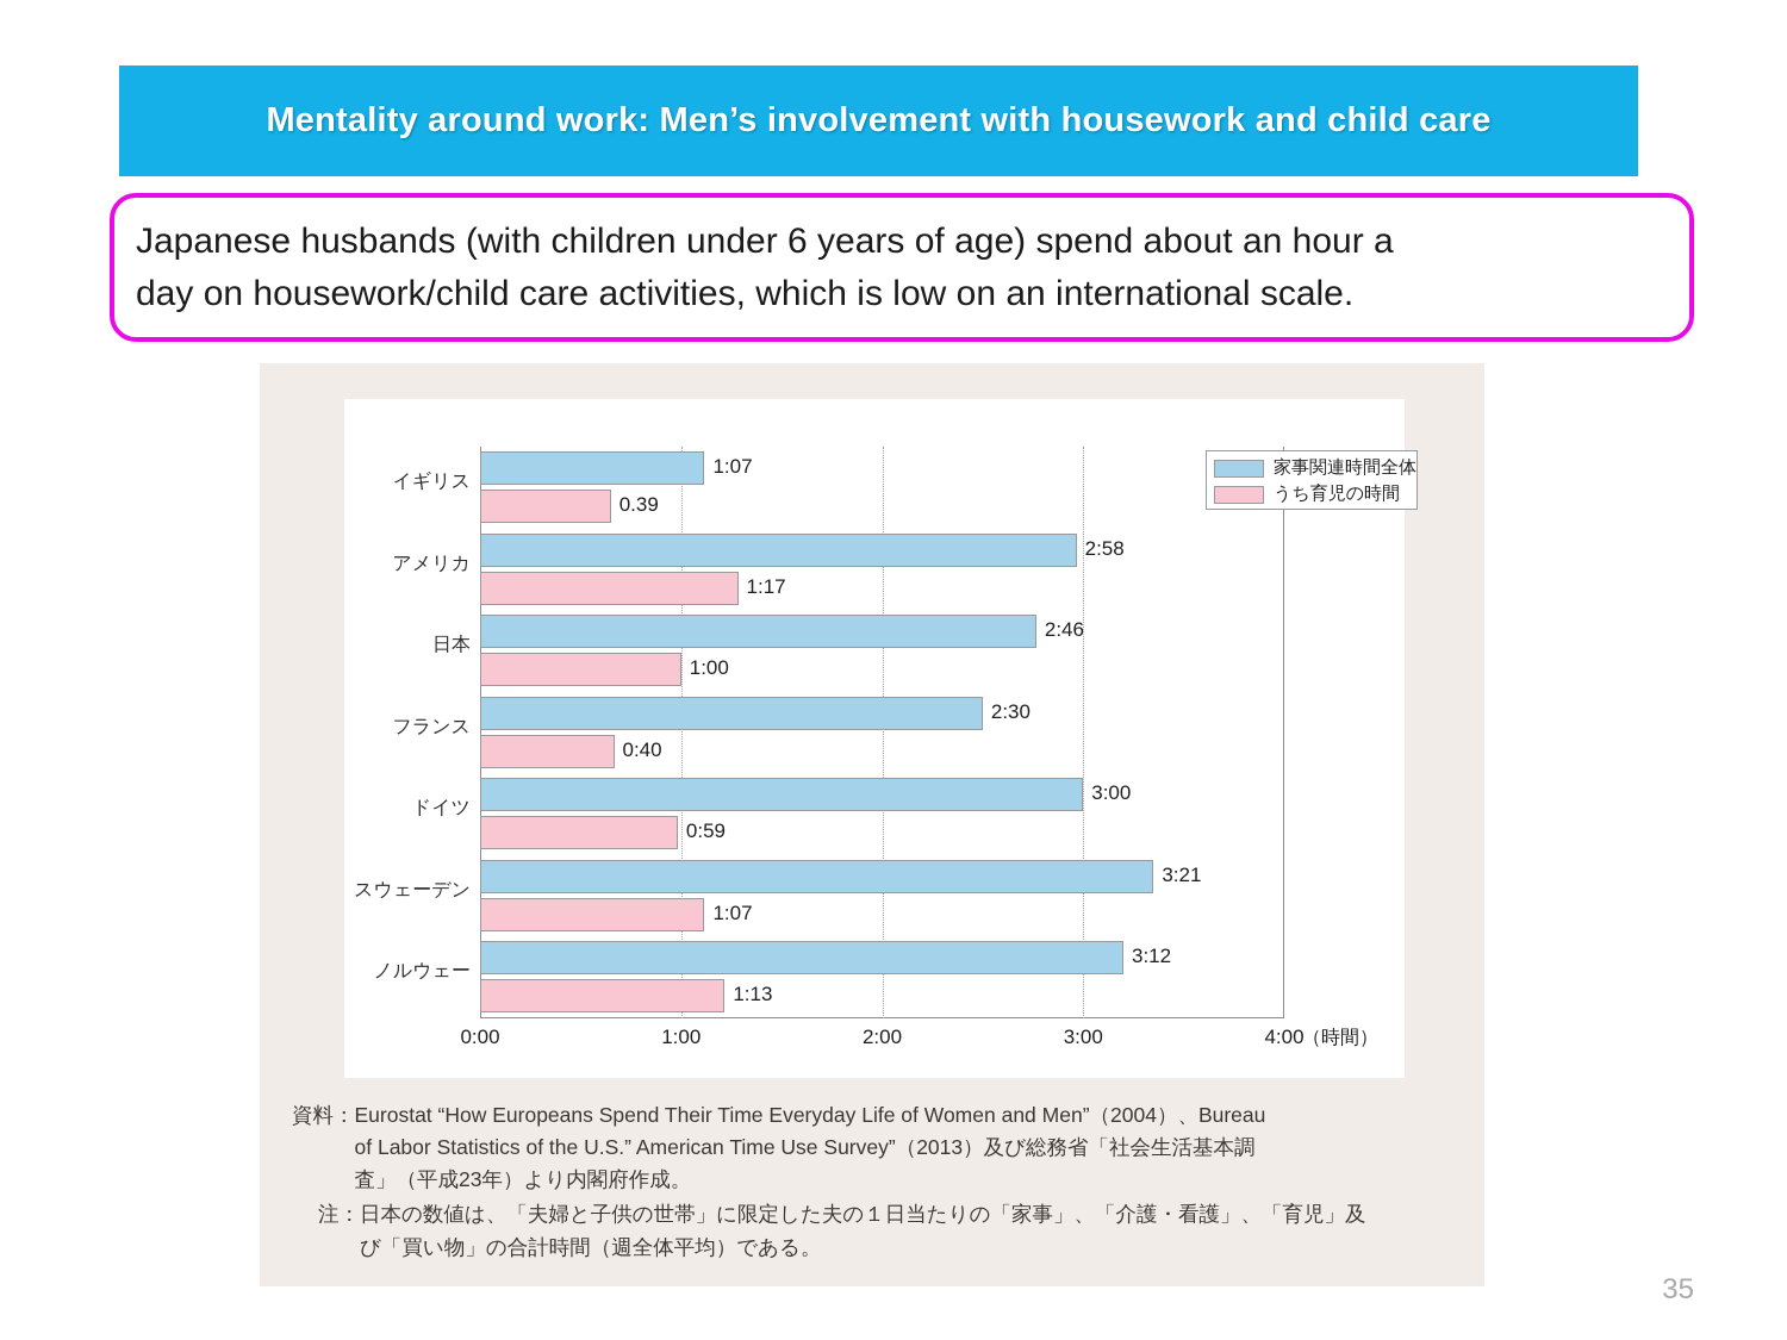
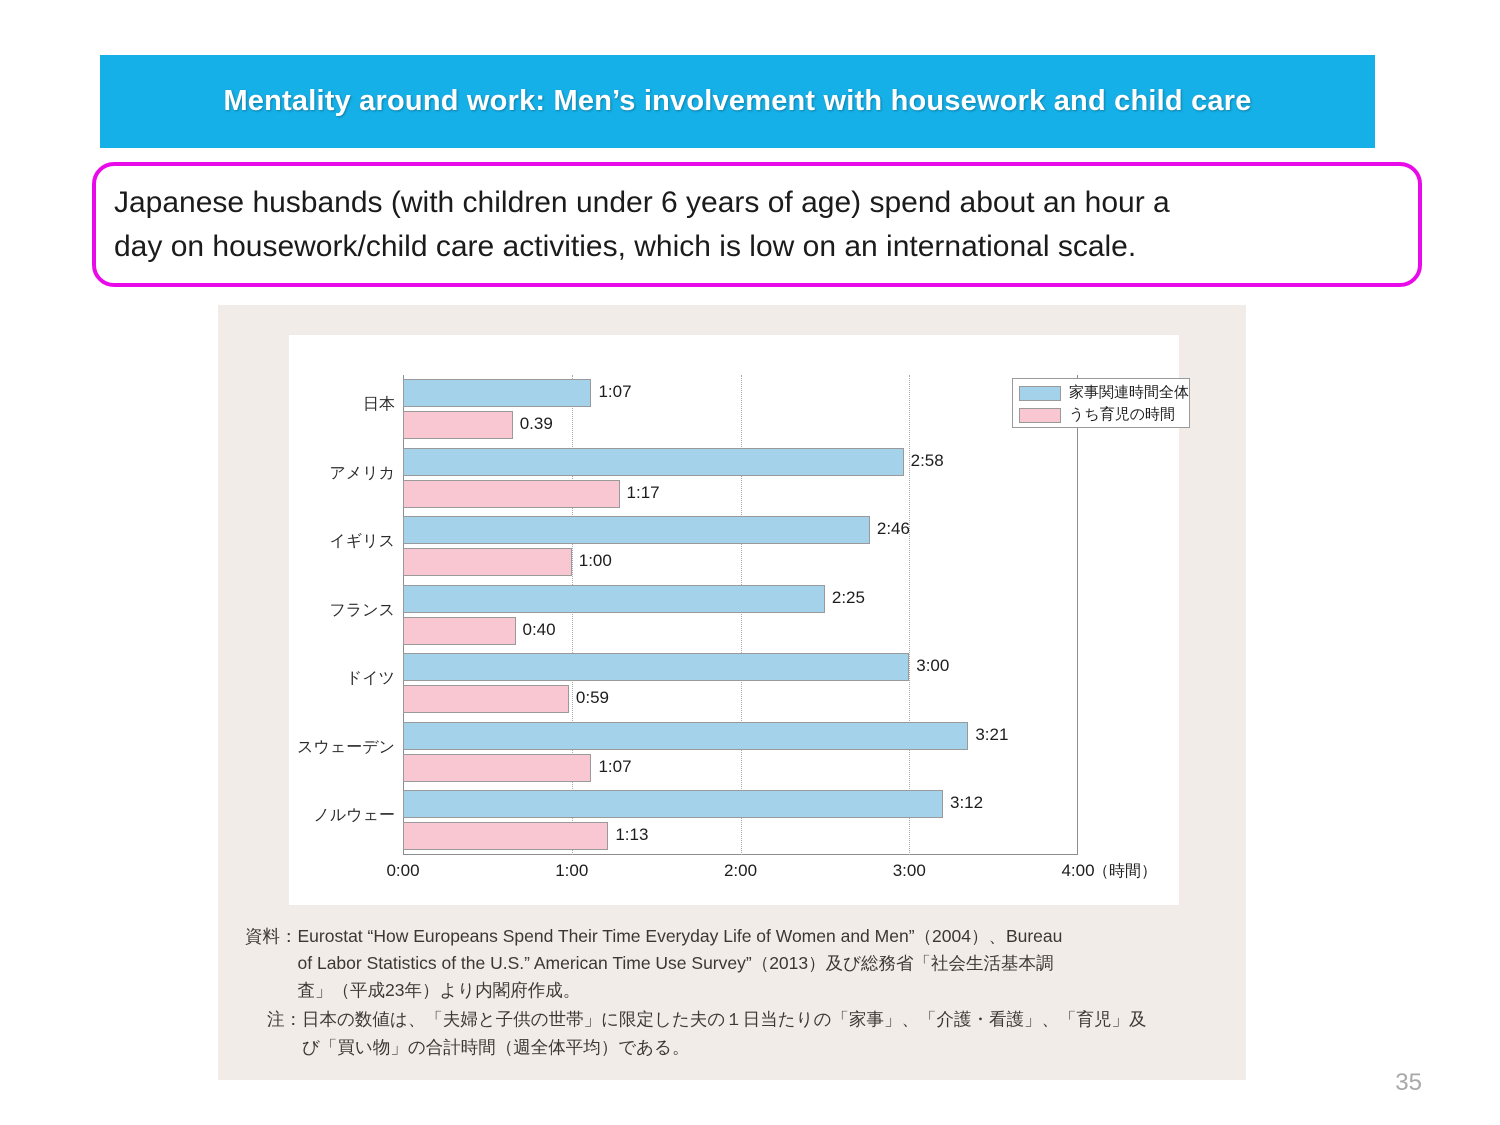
  Mentality around work: Men’s involvement with housework and child care
  Japanese husbands (with children under 6 years of age) spend about an hour a
  day on housework/child care activities, which is low on an international scale.
- イギリス
+ 日本
  1:07
  0.39
  アメリカ
  2:58
  1:17
- 日本
+ イギリス
  2:46
  1:00
  フランス
- 2:30
+ 2:25
  0:40
  ドイツ
  3:00
  0:59
  スウェーデン
  3:21
  1:07
  ノルウェー
  3:12
  1:13
  0:00
  1:00
  2:00
  3:00
  4:00
  （時間）
  家事関連時間全体
  うち育児の時間
  資料：
  Eurostat “How Europeans Spend Their Time Everyday Life of Women and Men”（2004）、Bureau
  of Labor Statistics of the U.S.” American Time Use Survey”（2013）及び総務省「社会生活基本調
  査」（平成23年）より内閣府作成。
  注：
  日本の数値は、「夫婦と子供の世帯」に限定した夫の１日当たりの「家事」、「介護・看護」、「育児」及
  び「買い物」の合計時間（週全体平均）である。
  35
